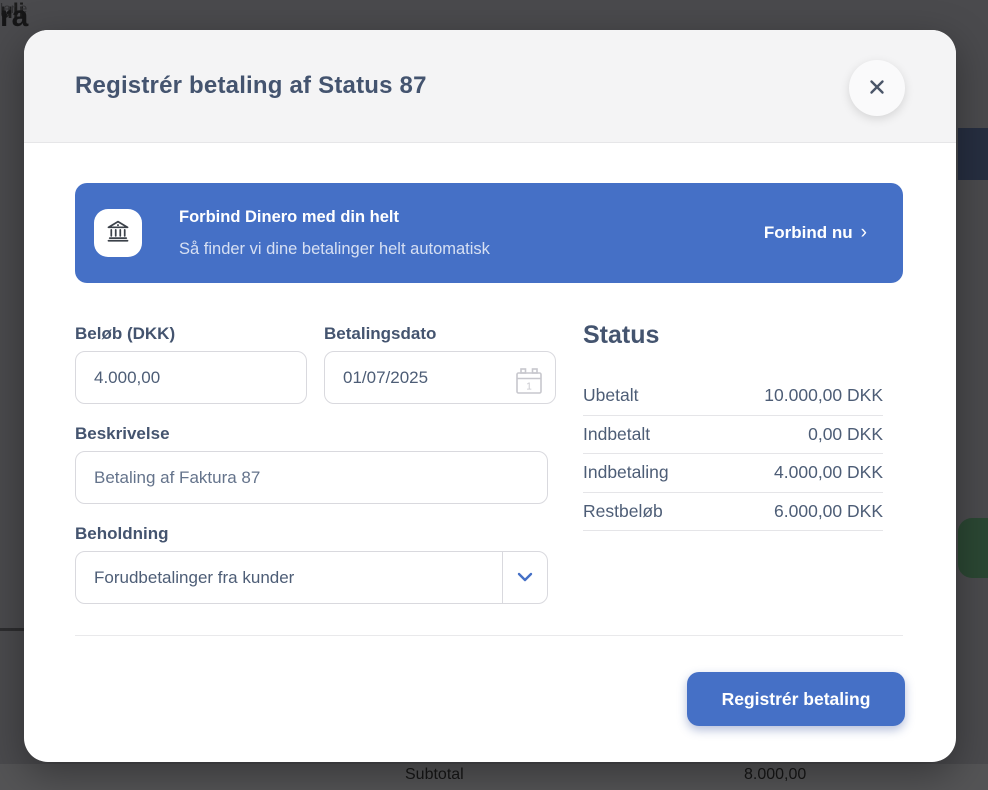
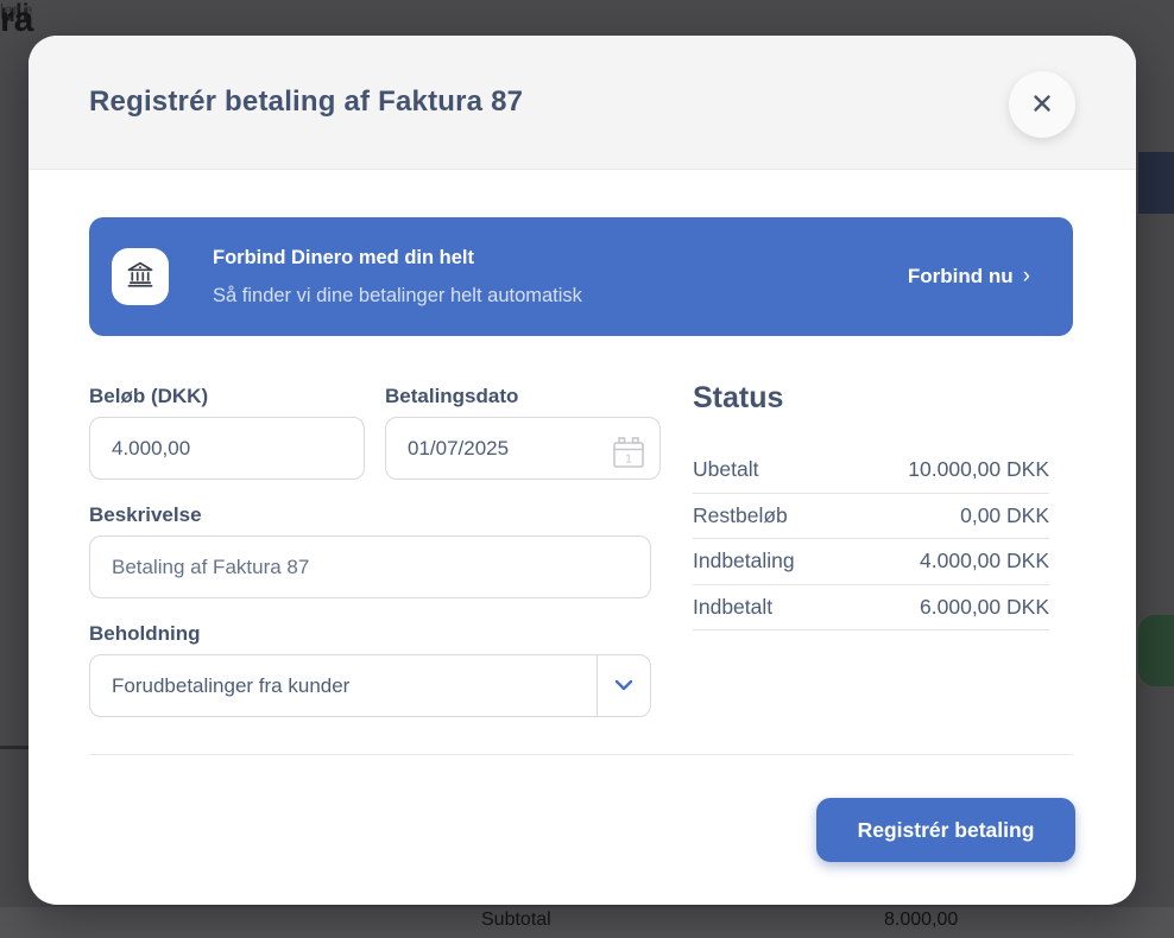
  uli
  ler e
  ra
  Subtotal
  8.000,00
- Registrér betaling af Status 87
+ Registrér betaling af Faktura 87
  Forbind Dinero med din helt
  Så finder vi dine betalinger helt automatisk
  Forbind nu ›
  Beløb (DKK)
  4.000,00
  Betalingsdato
  01/07/2025
  1
  Beskrivelse
  Betaling af Faktura 87
  Beholdning
  Forudbetalinger fra kunder
  Status
  Ubetalt
  10.000,00 DKK
- Indbetalt
+ Restbeløb
  0,00 DKK
  Indbetaling
  4.000,00 DKK
- Restbeløb
+ Indbetalt
  6.000,00 DKK
  Registrér betaling
